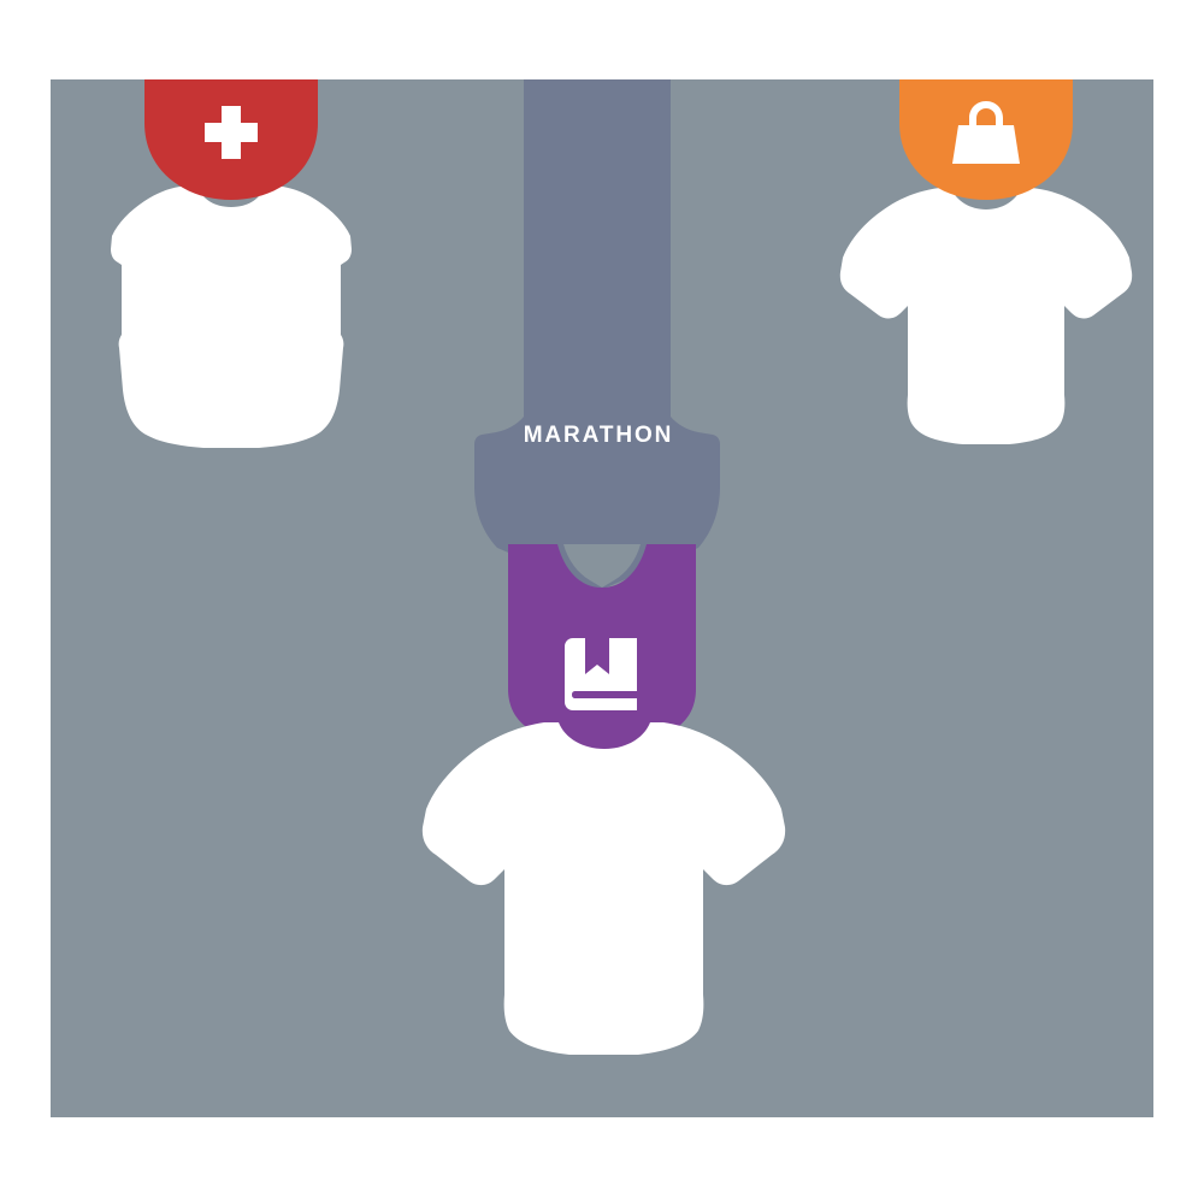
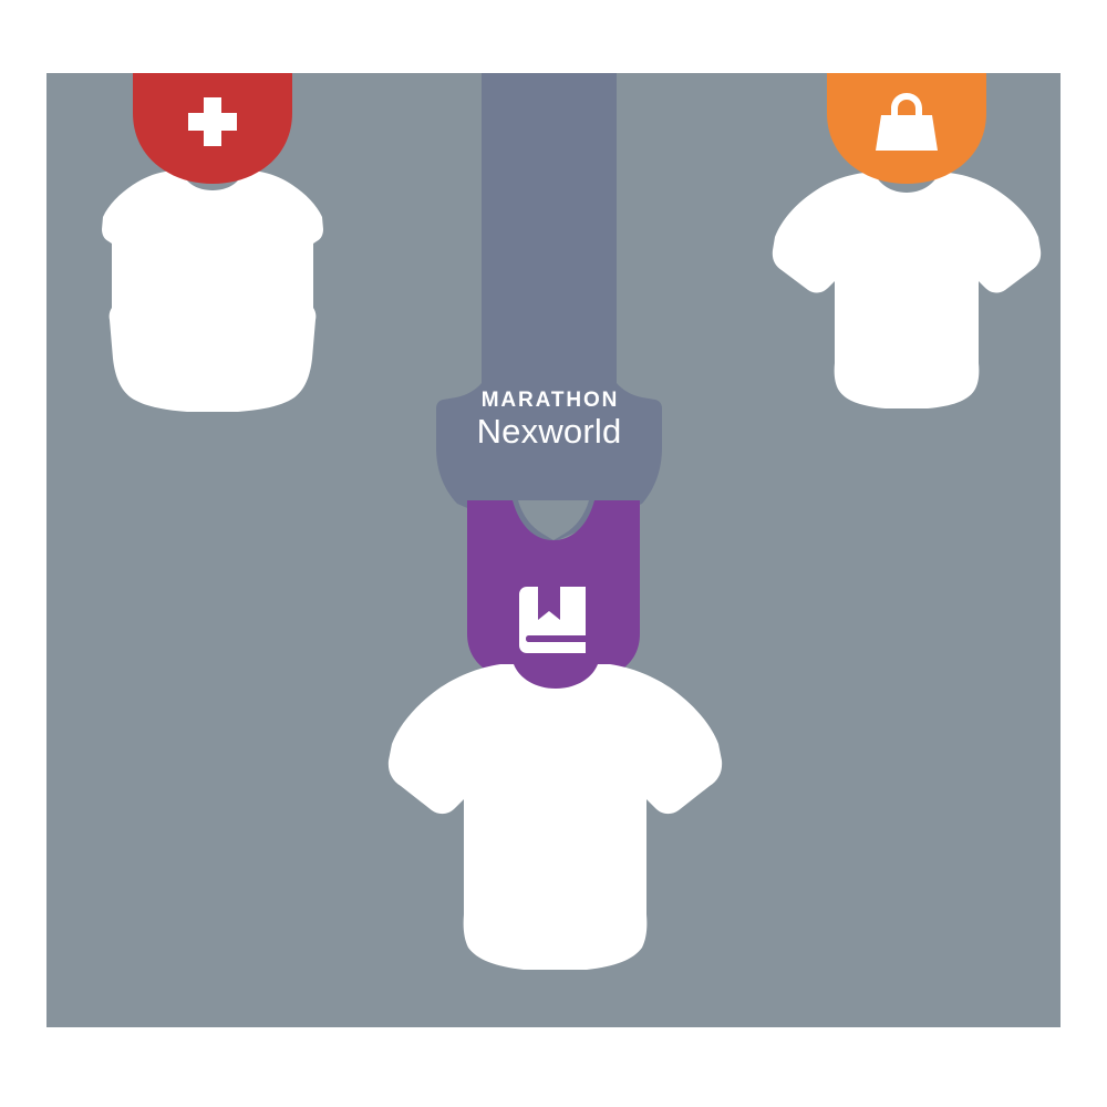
  MARATHON
+ Nexworld
